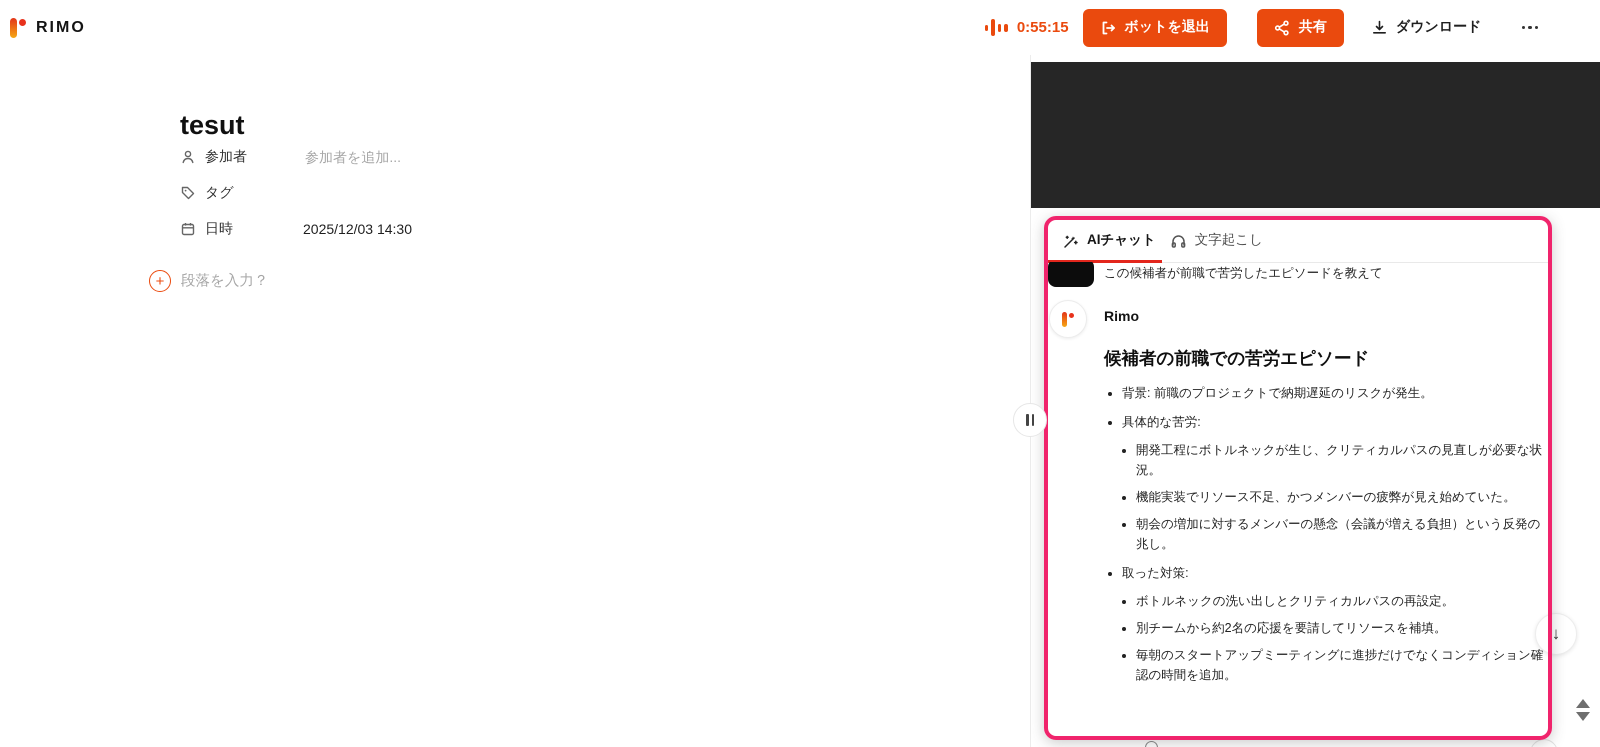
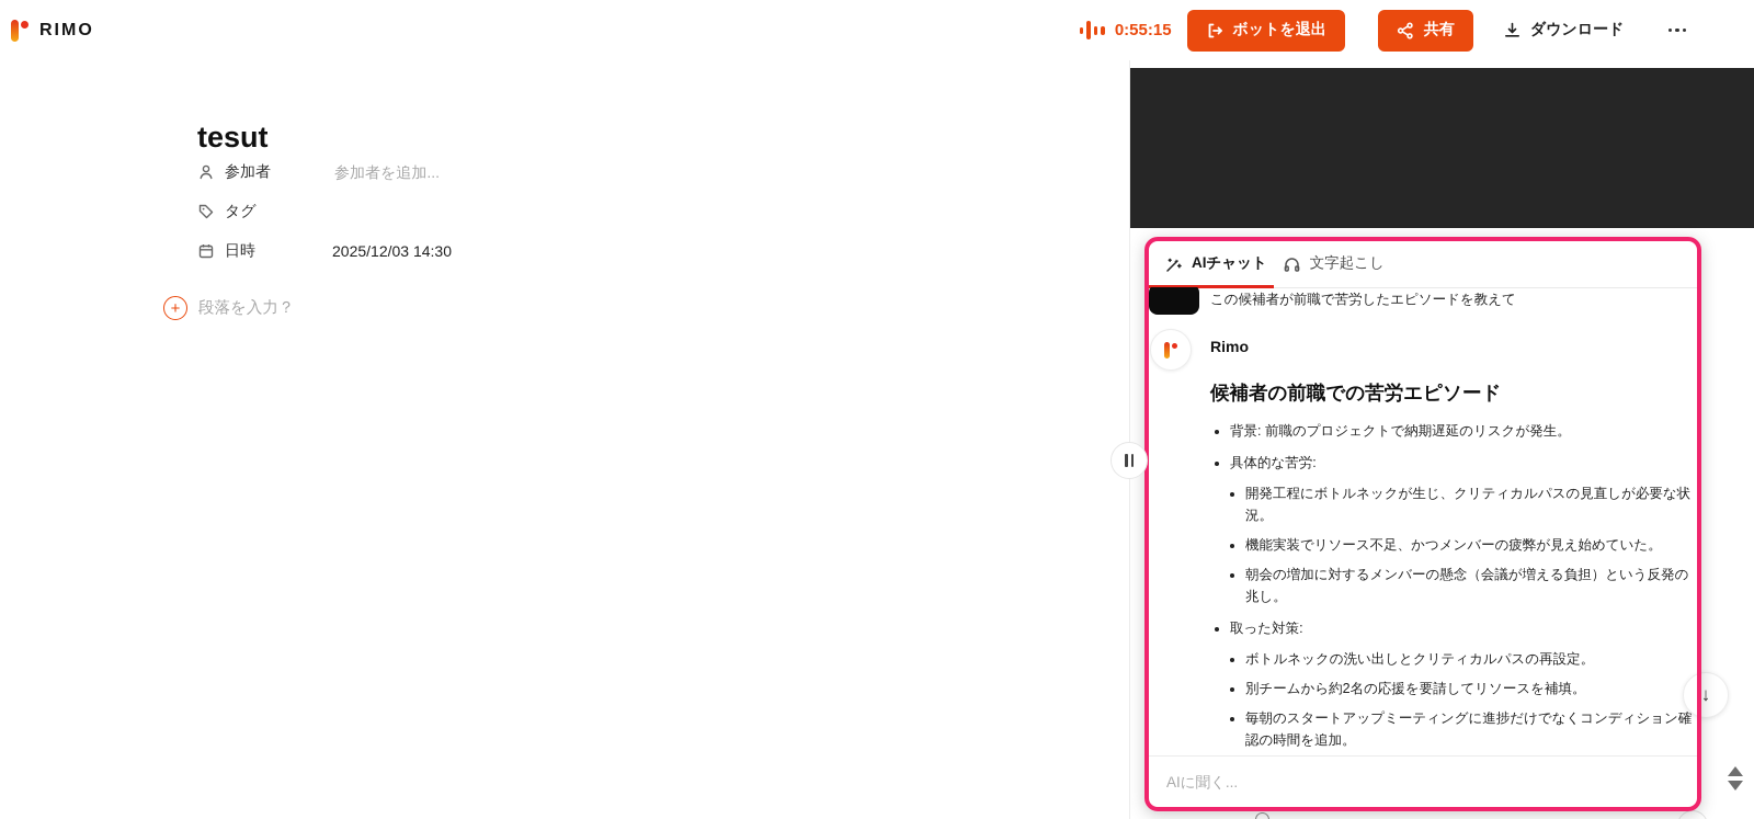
  RIMO
  0:55:15
  ボットを退出
  共有
  ダウンロード
  tesut
  参加者
  参加者を追加...
  タグ
  日時
  2025/12/03 14:30
  +
  段落を入力？
  AIチャット
  文字起こし
  この候補者が前職で苦労したエピソードを教えて
  Rimo
  候補者の前職での苦労エピソード
  背景: 前職のプロジェクトで納期遅延のリスクが発生。
  具体的な苦労:
  開発工程にボトルネックが生じ、クリティカルパスの見直しが必要な状況。
  機能実装でリソース不足、かつメンバーの疲弊が見え始めていた。
  朝会の増加に対するメンバーの懸念（会議が増える負担）という反発の兆し。
  取った対策:
  ボトルネックの洗い出しとクリティカルパスの再設定。
  別チームから約2名の応援を要請してリソースを補填。
  毎朝のスタートアップミーティングに進捗だけでなくコンディション確認の時間を追加。
+ AIに聞く...
  ↓
